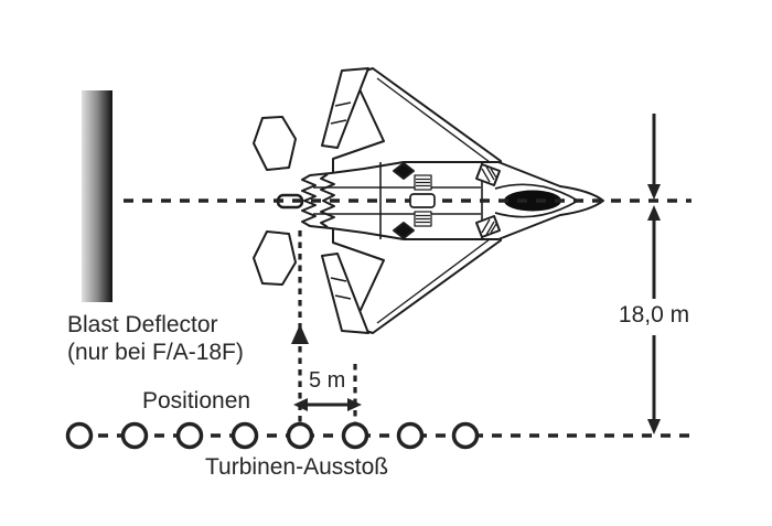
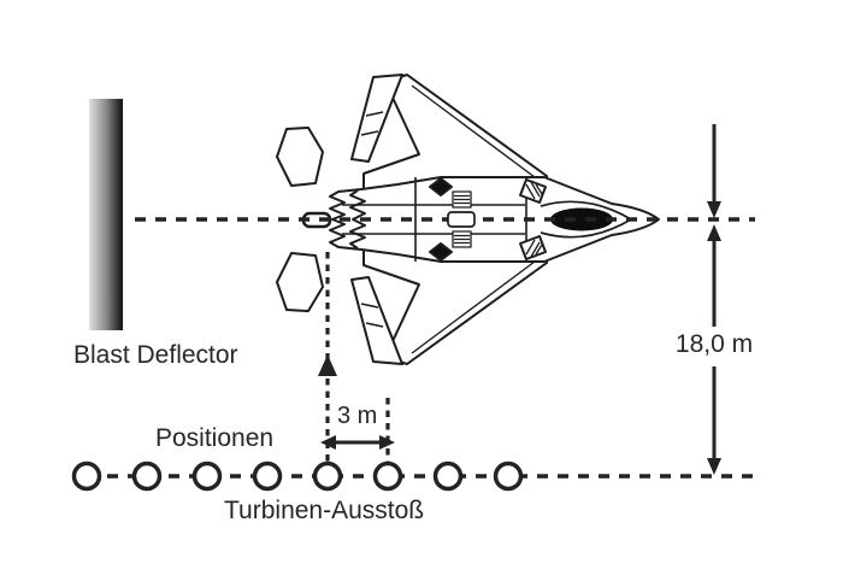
  18,0 m
  Blast Deflector
- (nur bei F/A-18F)
  Positionen
- 5 m
+ 3 m
  Turbinen-Ausstoß
